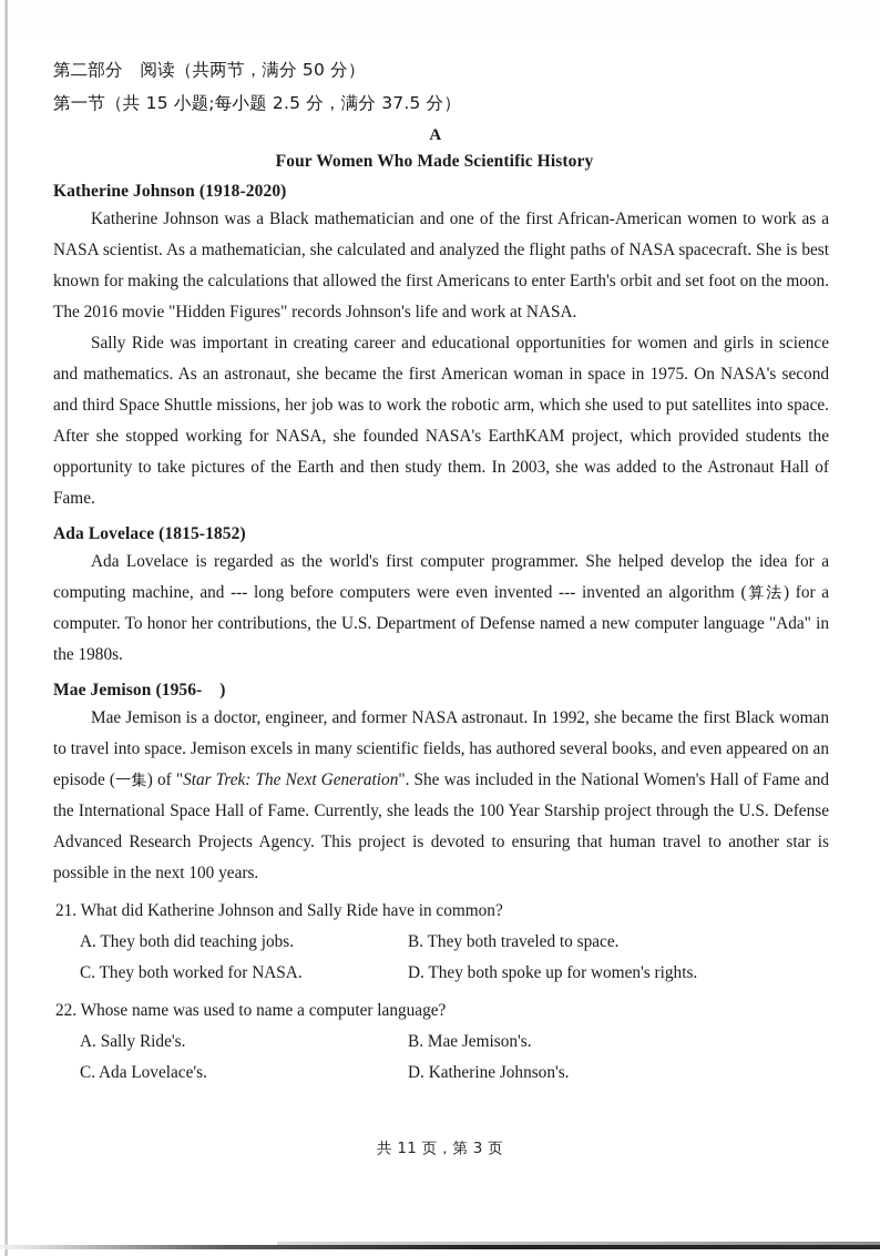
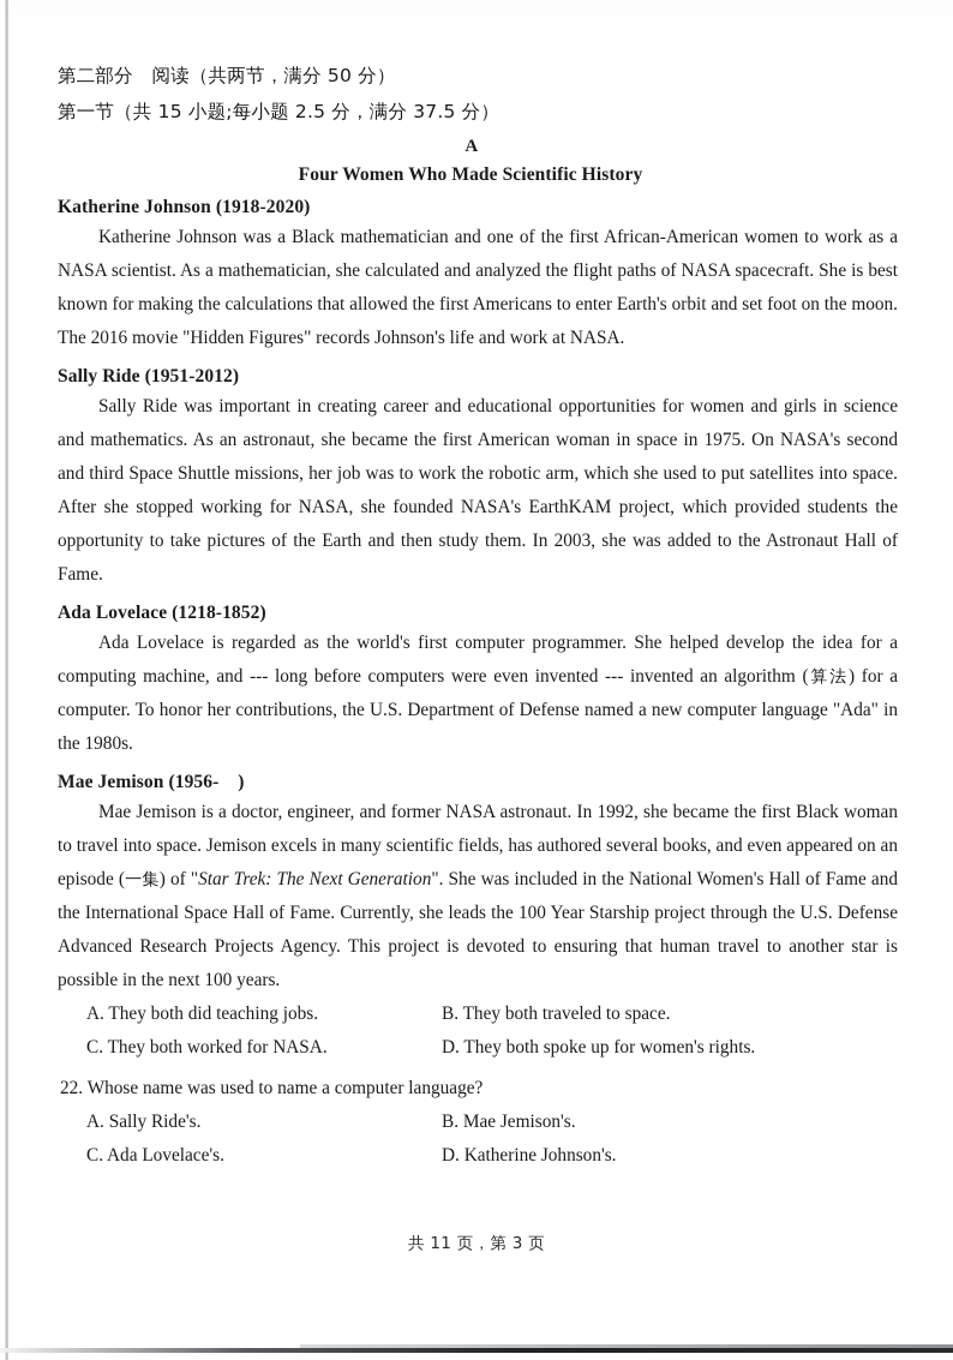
  第二部分 阅读（共两节，满分 50 分）
  第一节（共 15 小题;每小题 2.5 分，满分 37.5 分）
  A
  Four Women Who Made Scientific History
  Katherine Johnson (1918-2020)
  Katherine Johnson was a Black mathematician and one of the first African-American women to work as a NASA scientist. As a mathematician, she calculated and analyzed the flight paths of NASA spacecraft. She is best known for making the calculations that allowed the first Americans to enter Earth's orbit and set foot on the moon. The 2016 movie "Hidden Figures" records Johnson's life and work at NASA.
+ Sally Ride (1951-2012)
  Sally Ride was important in creating career and educational opportunities for women and girls in science and mathematics. As an astronaut, she became the first American woman in space in 1975. On NASA's second and third Space Shuttle missions, her job was to work the robotic arm, which she used to put satellites into space. After she stopped working for NASA, she founded NASA's EarthKAM project, which provided students the opportunity to take pictures of the Earth and then study them. In 2003, she was added to the Astronaut Hall of Fame.
- Ada Lovelace (1815-1852)
+ Ada Lovelace (1218-1852)
  Ada Lovelace is regarded as the world's first computer programmer. She helped develop the idea for a computing machine, and --- long before computers were even invented --- invented an algorithm (算法) for a computer. To honor her contributions, the U.S. Department of Defense named a new computer language "Ada" in the 1980s.
  Mae Jemison (1956- )
  Mae Jemison is a doctor, engineer, and former NASA astronaut. In 1992, she became the first Black woman to travel into space. Jemison excels in many scientific fields, has authored several books, and even appeared on an episode (一集) of "Star Trek: The Next Generation". She was included in the National Women's Hall of Fame and the International Space Hall of Fame. Currently, she leads the 100 Year Starship project through the U.S. Defense Advanced Research Projects Agency. This project is devoted to ensuring that human travel to another star is possible in the next 100 years.
- 21. What did Katherine Johnson and Sally Ride have in common?
  A. They both did teaching jobs.
  B. They both traveled to space.
  C. They both worked for NASA.
  D. They both spoke up for women's rights.
  22. Whose name was used to name a computer language?
  A. Sally Ride's.
  B. Mae Jemison's.
  C. Ada Lovelace's.
  D. Katherine Johnson's.
  共 11 页，第 3 页
